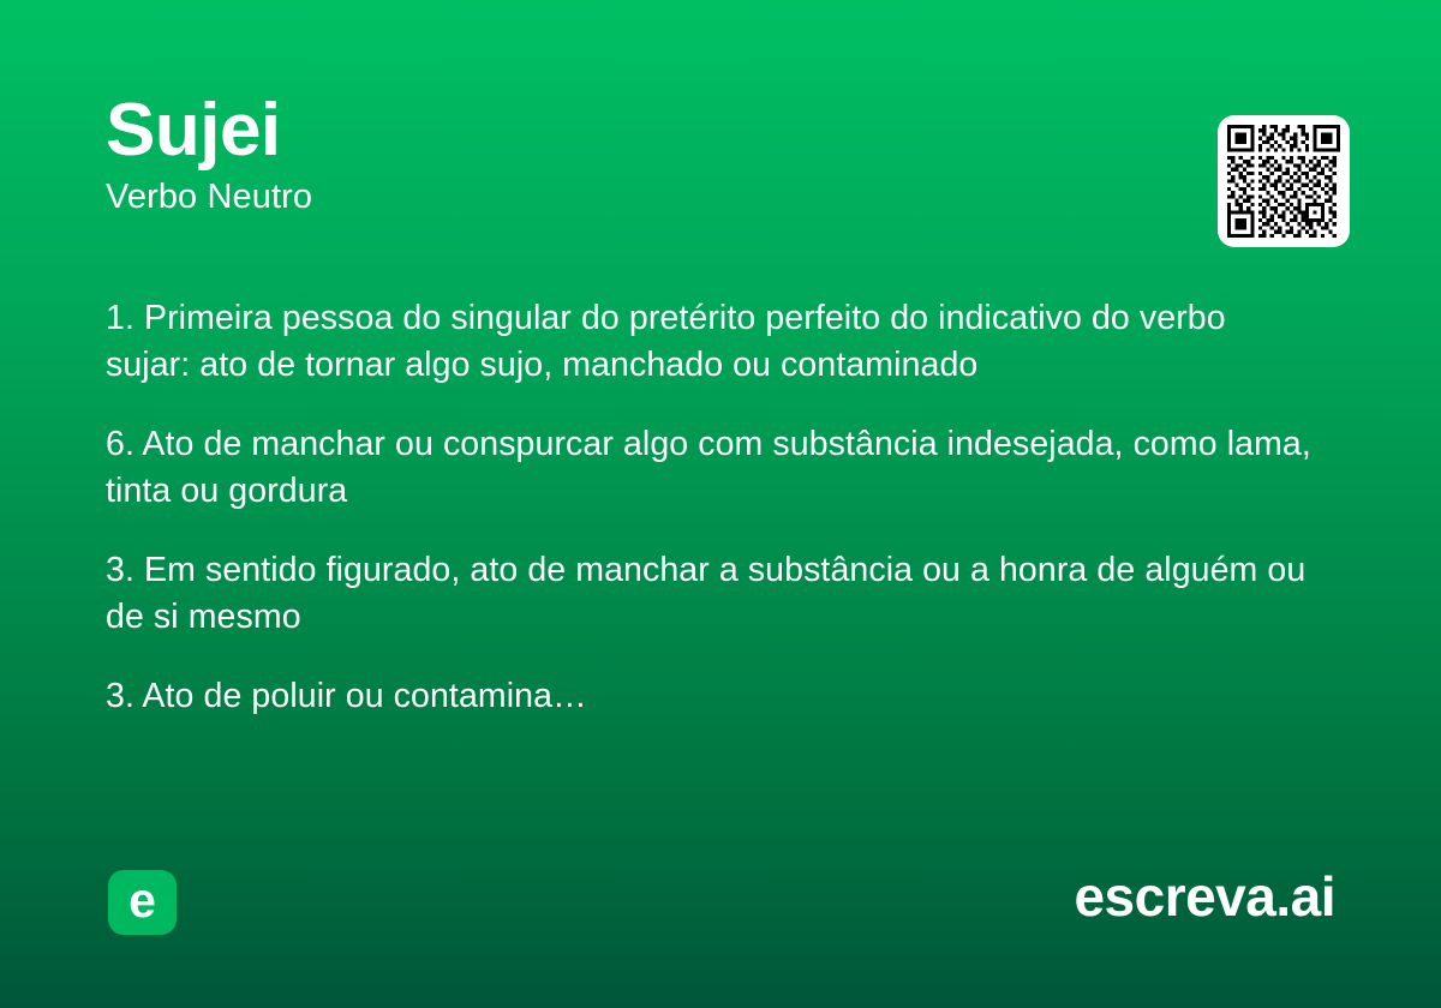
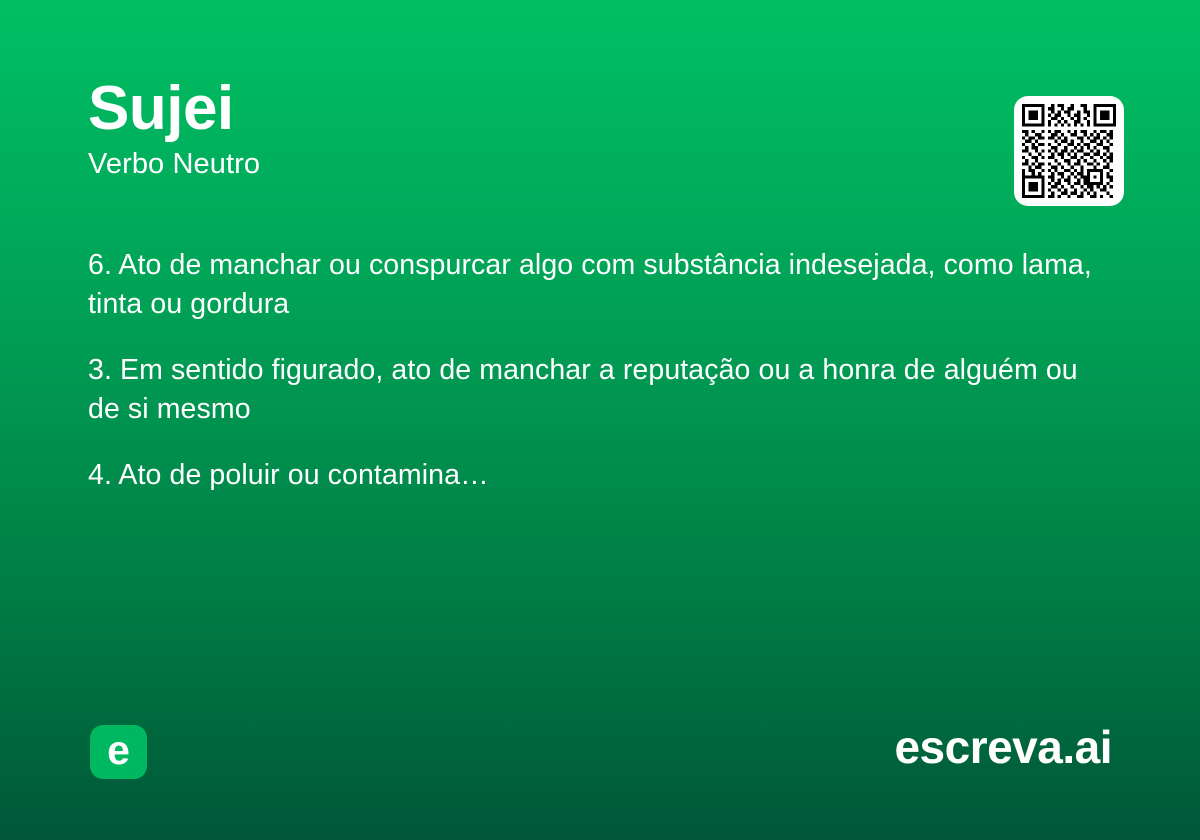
  Sujei
  Verbo Neutro
- 1. Primeira pessoa do singular do pretérito perfeito do indicativo do verbo sujar: ato de tornar algo sujo, manchado ou contaminado
  6. Ato de manchar ou conspurcar algo com substância indesejada, como lama, tinta ou gordura
- 3. Em sentido figurado, ato de manchar a substância ou a honra de alguém ou de si mesmo
+ 3. Em sentido figurado, ato de manchar a reputação ou a honra de alguém ou de si mesmo
- 3. Ato de poluir ou contamina…
+ 4. Ato de poluir ou contamina…
  e
  escreva.ai
